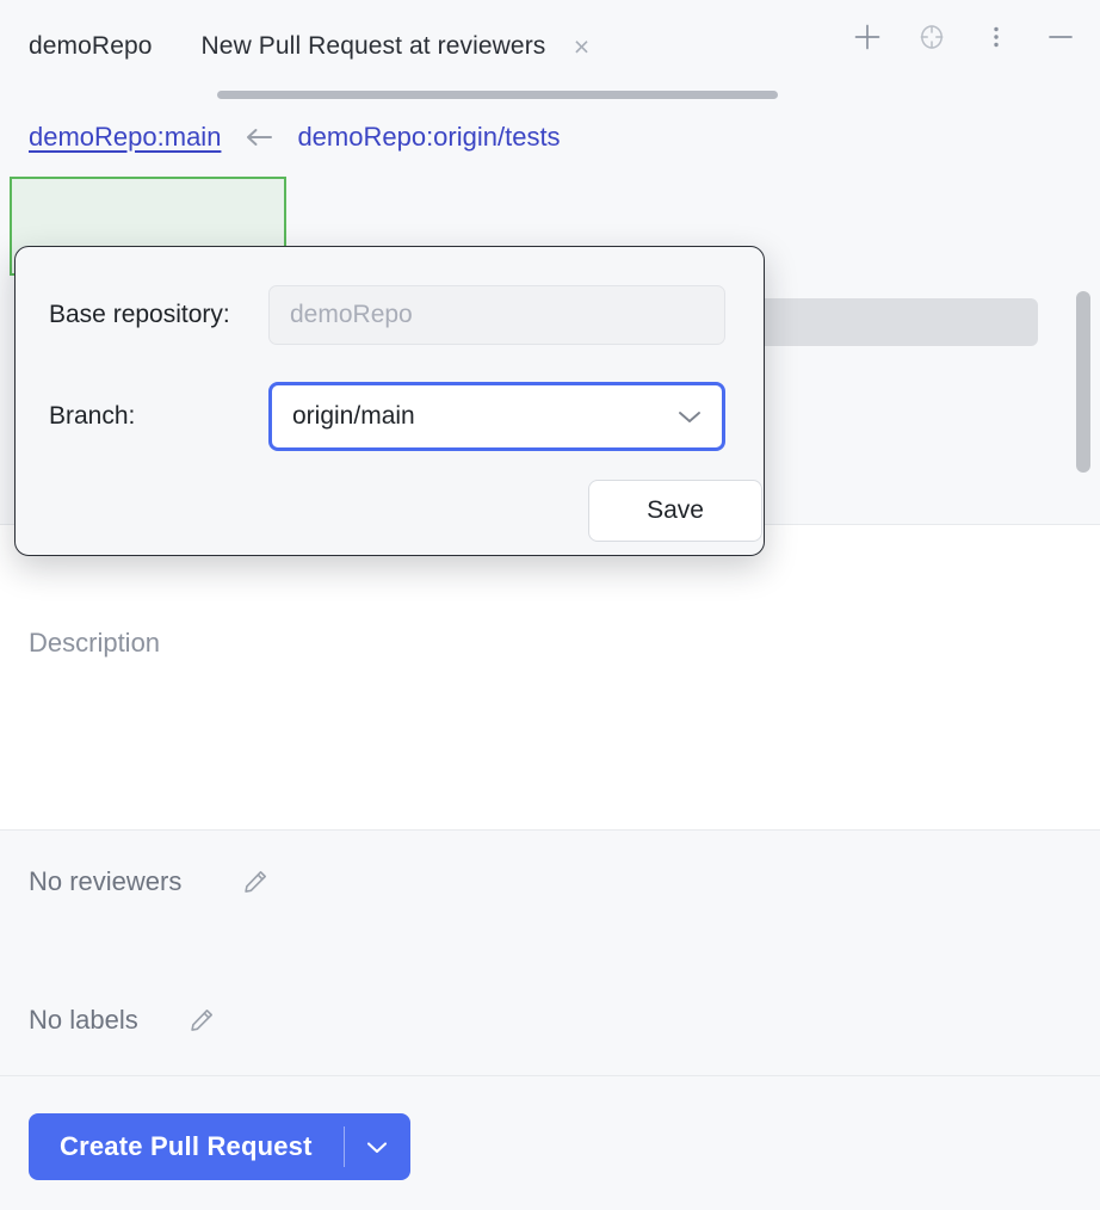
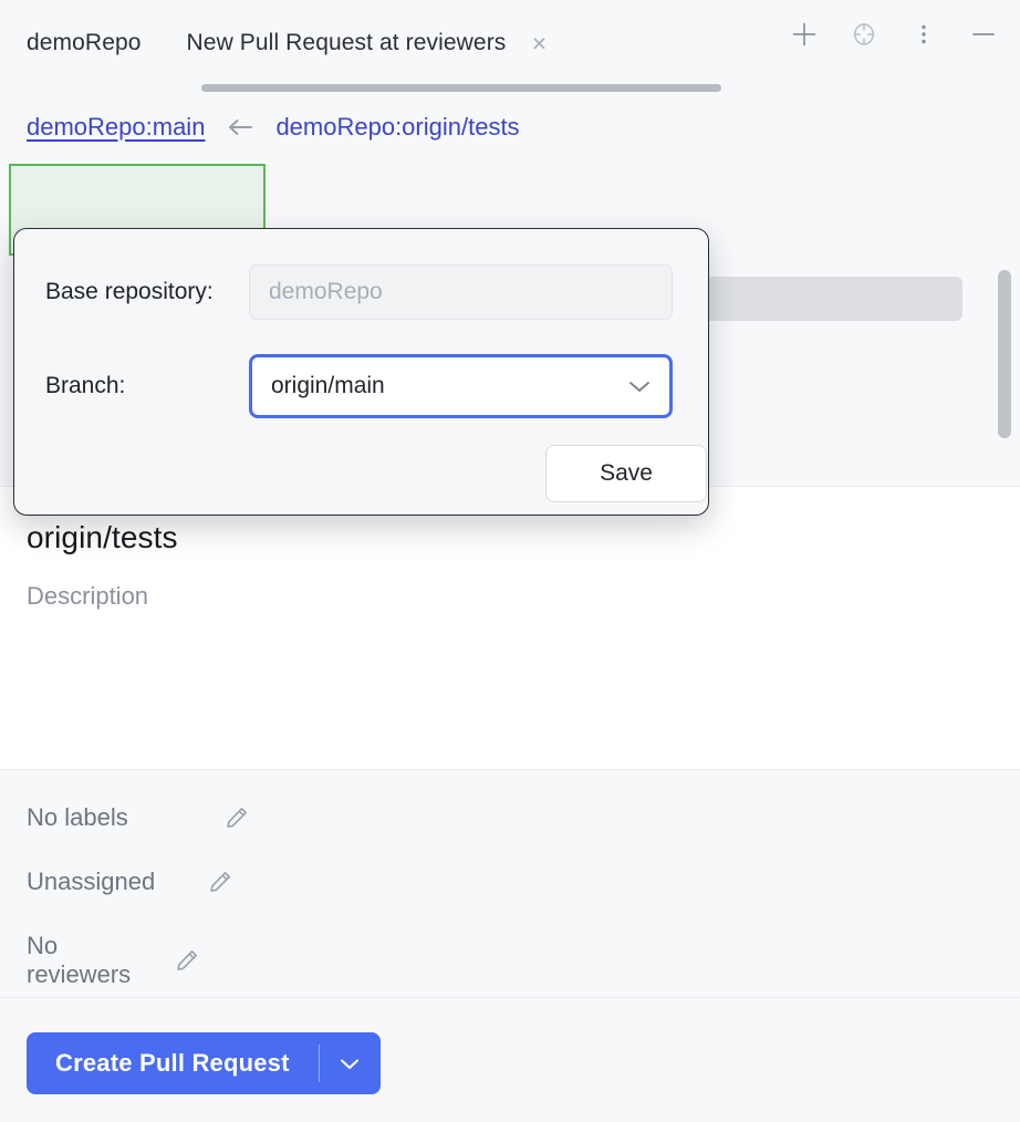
  demoRepo
  New Pull Request at reviewers
  ×
  demoRepo:main
  demoRepo:origin/tests
  Base repository:
  demoRepo
  Branch:
  origin/main
  Save
+ origin/tests
  Description
- No reviewers
+ No labels
+ Unassigned
- No labels
+ No reviewers
  Create Pull Request
